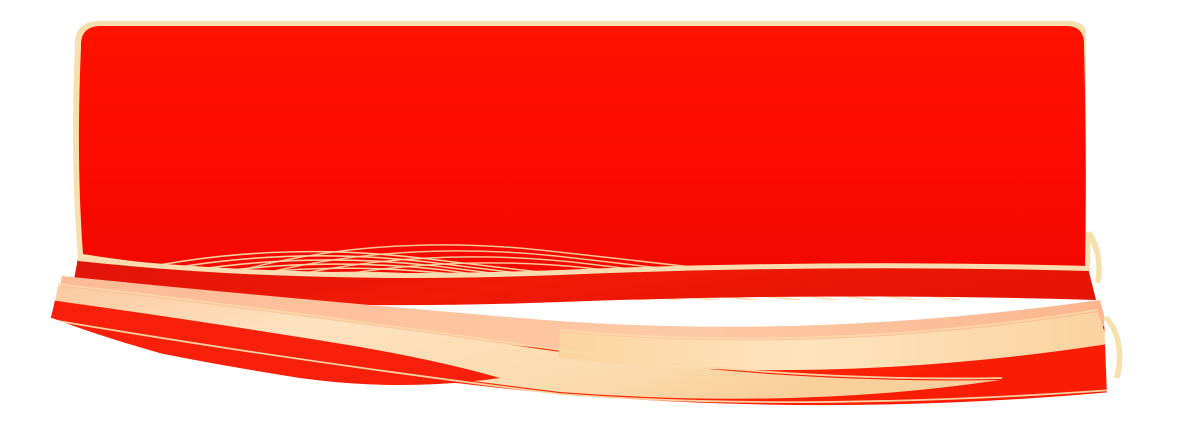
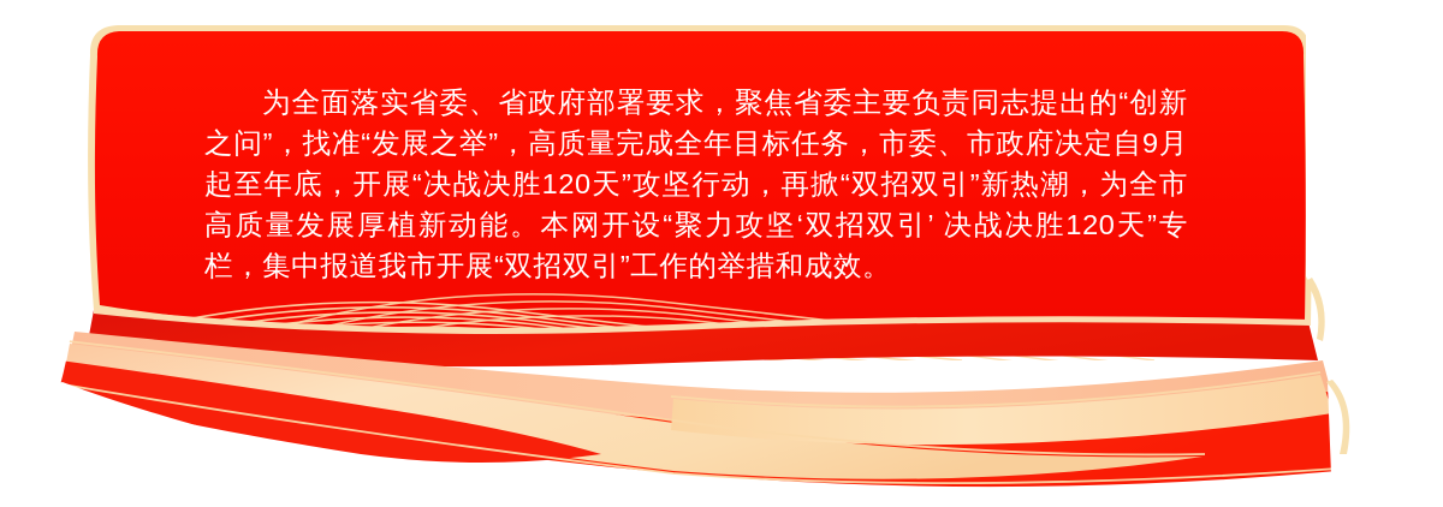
+ 为全面落实省委、省政府部署要求，聚焦省委主要负责同志提出的“创新之问”，找准“发展之举”，高质量完成全年目标任务，市委、市政府决定自9月起至年底，开展“决战决胜120天”攻坚行动，再掀“双招双引”新热潮，为全市高质量发展厚植新动能。本网开设“聚力攻坚‘双招双引’ 决战决胜120天”专栏，集中报道我市开展“双招双引”工作的举措和成效。
